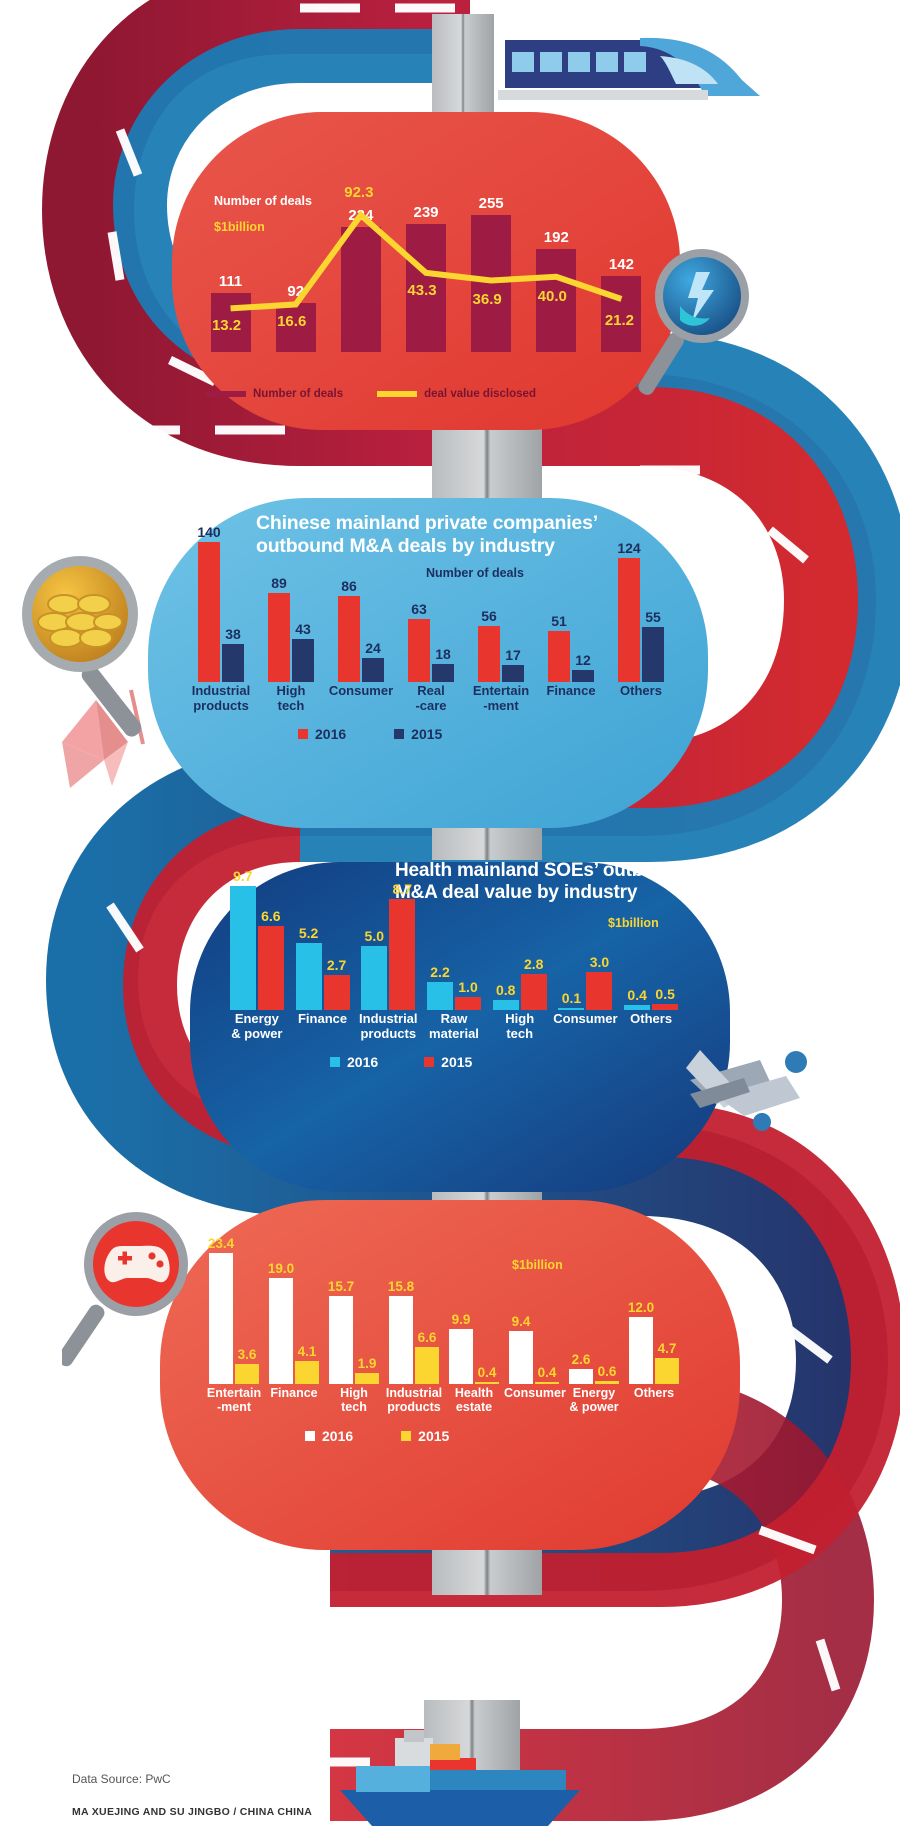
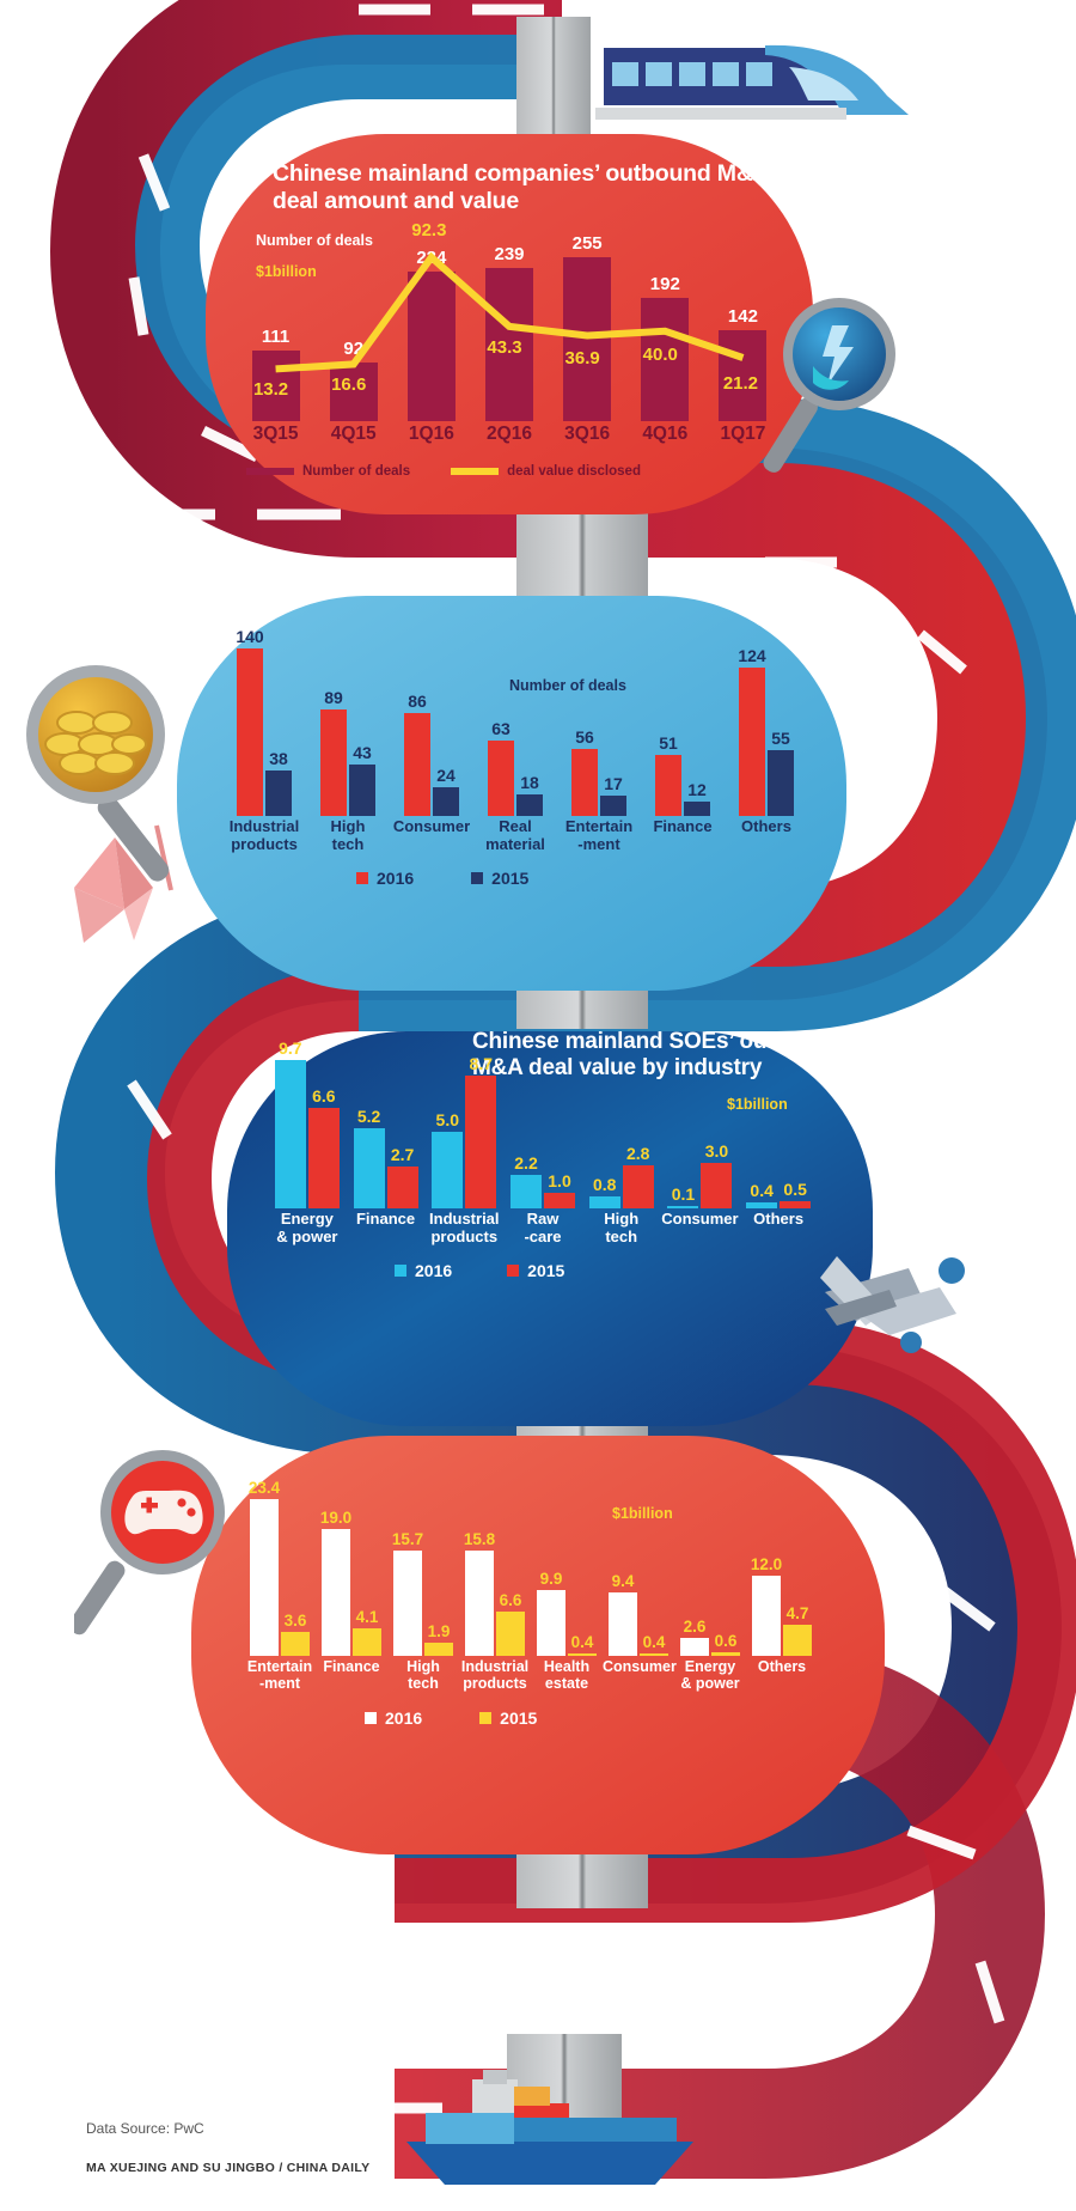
+ Chinese mainland companies’ outbound M&A deal amount and value
  Number of deals
  $1billion
  111
  92
  239
  255
  192
  142
  13.2
  16.6
  92.3
  43.3
  36.9
  40.0
  21.2
+ 3Q15
+ 4Q15
+ 1Q16
+ 2Q16
+ 3Q16
+ 4Q16
+ 1Q17
  Number of deals
  deal value disclosed
- Chinese mainland private companies’ outbound M&A deals by industry
  Number of deals
  140
  89
  86
  63
  56
  51
  124
  38
  43
  24
  18
  17
  12
  55
  Industrial
  products
  High
  tech
  Consumer
  Real
- -care
+ material
  Entertain
  -ment
  Finance
  Others
  2016
  2015
- Health mainland SOEs’ outbound M&A deal value by industry
+ Chinese mainland SOEs’ outbound M&A deal value by industry
  $1billion
  9.7
  5.2
  5.0
  2.2
  0.8
  0.1
  0.4
  6.6
  2.7
  8.7
  1.0
  2.8
  3.0
  0.5
  Energy
  & power
  Finance
  Industrial
  products
  Raw
- material
+ -care
  High
  tech
  Consumer
  Others
  2016
  2015
  $1billion
  23.4
  19.0
  15.7
  15.8
  9.9
  9.4
  2.6
  12.0
  3.6
  4.1
  1.9
  6.6
  0.4
  0.4
  0.6
  4.7
  Entertain
  -ment
  Finance
  High
  tech
  Industrial
  products
  Health
  estate
  Consumer
  Energy
  & power
  Others
  2016
  2015
  Data Source: PwC
- MA XUEJING AND SU JINGBO / CHINA CHINA
+ MA XUEJING AND SU JINGBO / CHINA DAILY
